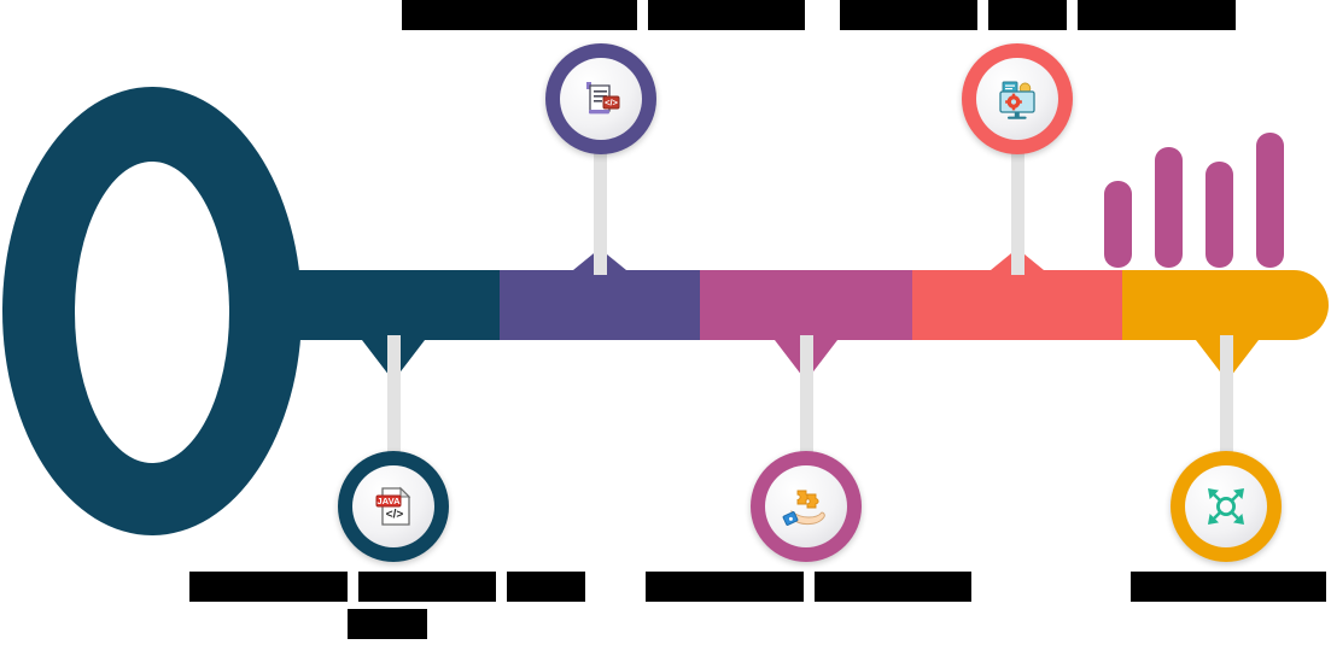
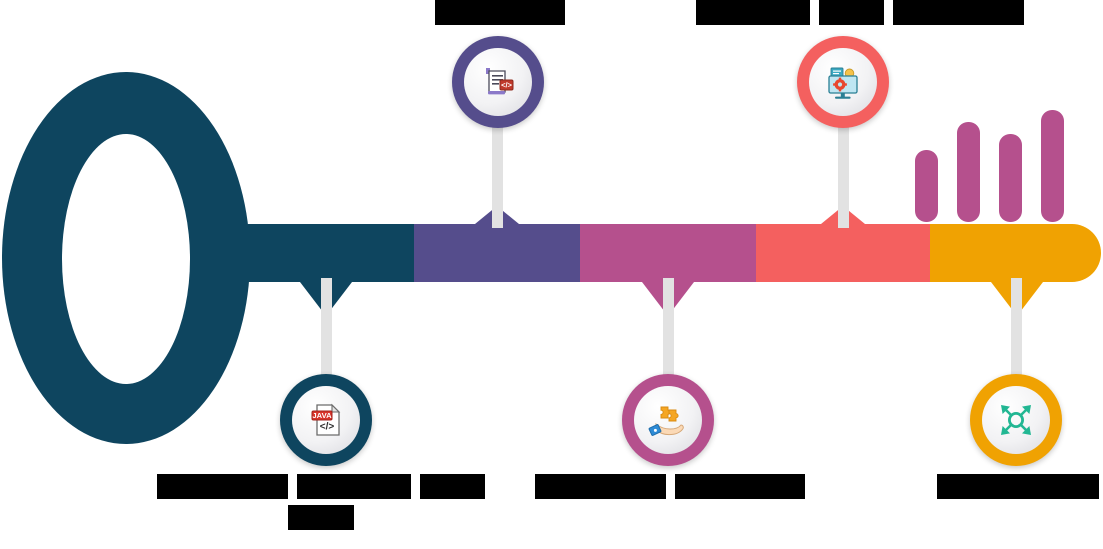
  </>
  JAVA
  </>
- ████████████
  ████████
  ███████
  ████
  ████████
  ███████
  ████
  ████
  ████████
  ████████
  ██████████
